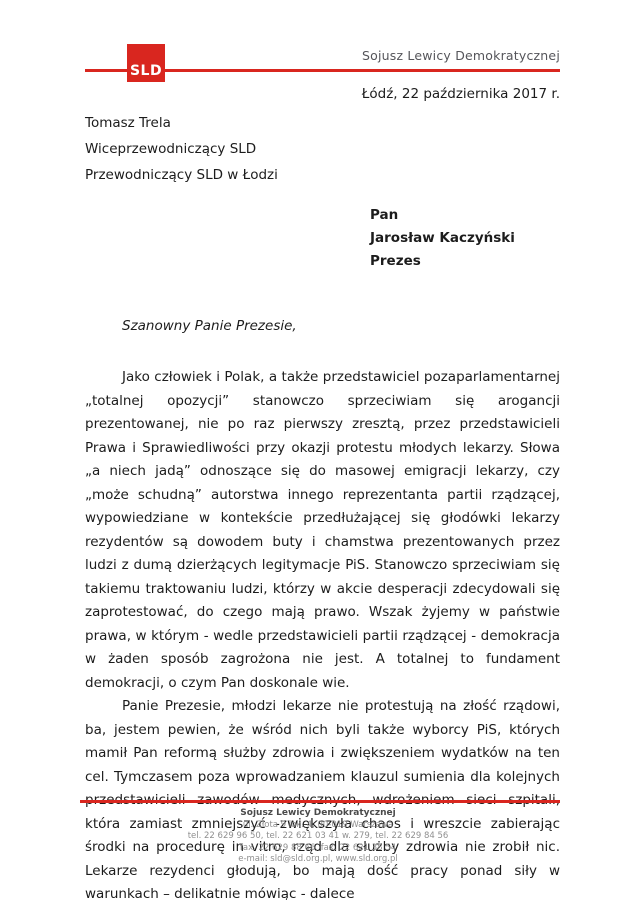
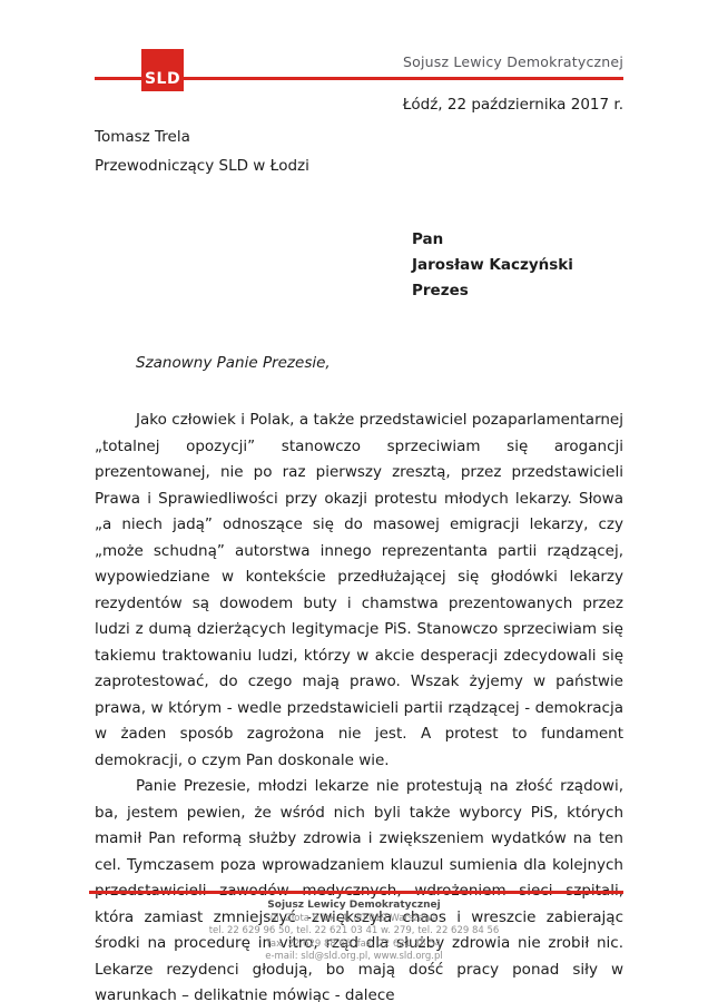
  SLD
  Sojusz Lewicy Demokratycznej
  Łódź, 22 października 2017 r.
  Tomasz Trela
- Wiceprzewodniczący SLD
  Przewodniczący SLD w Łodzi
  Pan
  Jarosław Kaczyński
  Prezes
  Szanowny Panie Prezesie,
- Jako człowiek i Polak, a także przedstawiciel pozaparlamentarnej „totalnej opozycji” stanowczo sprzeciwiam się arogancji prezentowanej, nie po raz pierwszy zresztą, przez przedstawicieli Prawa i Sprawiedliwości przy okazji protestu młodych lekarzy. Słowa „a niech jadą” odnoszące się do masowej emigracji lekarzy, czy „może schudną” autorstwa innego reprezentanta partii rządzącej, wypowiedziane w kontekście przedłużającej się głodówki lekarzy rezydentów są dowodem buty i chamstwa prezentowanych przez ludzi z dumą dzierżących legitymacje PiS. Stanowczo sprzeciwiam się takiemu traktowaniu ludzi, którzy w akcie desperacji zdecydowali się zaprotestować, do czego mają prawo. Wszak żyjemy w państwie prawa, w którym - wedle przedstawicieli partii rządzącej - demokracja w żaden sposób zagrożona nie jest. A totalnej to fundament demokracji, o czym Pan doskonale wie.
+ Jako człowiek i Polak, a także przedstawiciel pozaparlamentarnej „totalnej opozycji” stanowczo sprzeciwiam się arogancji prezentowanej, nie po raz pierwszy zresztą, przez przedstawicieli Prawa i Sprawiedliwości przy okazji protestu młodych lekarzy. Słowa „a niech jadą” odnoszące się do masowej emigracji lekarzy, czy „może schudną” autorstwa innego reprezentanta partii rządzącej, wypowiedziane w kontekście przedłużającej się głodówki lekarzy rezydentów są dowodem buty i chamstwa prezentowanych przez ludzi z dumą dzierżących legitymacje PiS. Stanowczo sprzeciwiam się takiemu traktowaniu ludzi, którzy w akcie desperacji zdecydowali się zaprotestować, do czego mają prawo. Wszak żyjemy w państwie prawa, w którym - wedle przedstawicieli partii rządzącej - demokracja w żaden sposób zagrożona nie jest. A protest to fundament demokracji, o czym Pan doskonale wie.
  Panie Prezesie, młodzi lekarze nie protestują na złość rządowi, ba, jestem pewien, że wśród nich byli także wyborcy PiS, których mamił Pan reformą służby zdrowia i zwiększeniem wydatków na ten cel. Tymczasem poza wprowadzaniem klauzul sumienia dla kolejnych która zamiast zmniejszyć -zwiększyła chaos i wreszcie zabierając środki na procedurę in vitro, rząd dla służby zdrowia nie zrobił nic. Lekarze rezydenci głodują, bo mają dość pracy ponad siły w warunkach – delikatnie mówiąc - dalece
  Sojusz Lewicy Demokratycznej
  ul. Złota 9 lok. 4, 00-019 Warszawa
  tel. 22 629 96 50, tel. 22 621 03 41 w. 279, tel. 22 629 84 56
  fax. 22 629 88 66, fax. 22 621 38 54
  e-mail: sld@sld.org.pl, www.sld.org.pl
